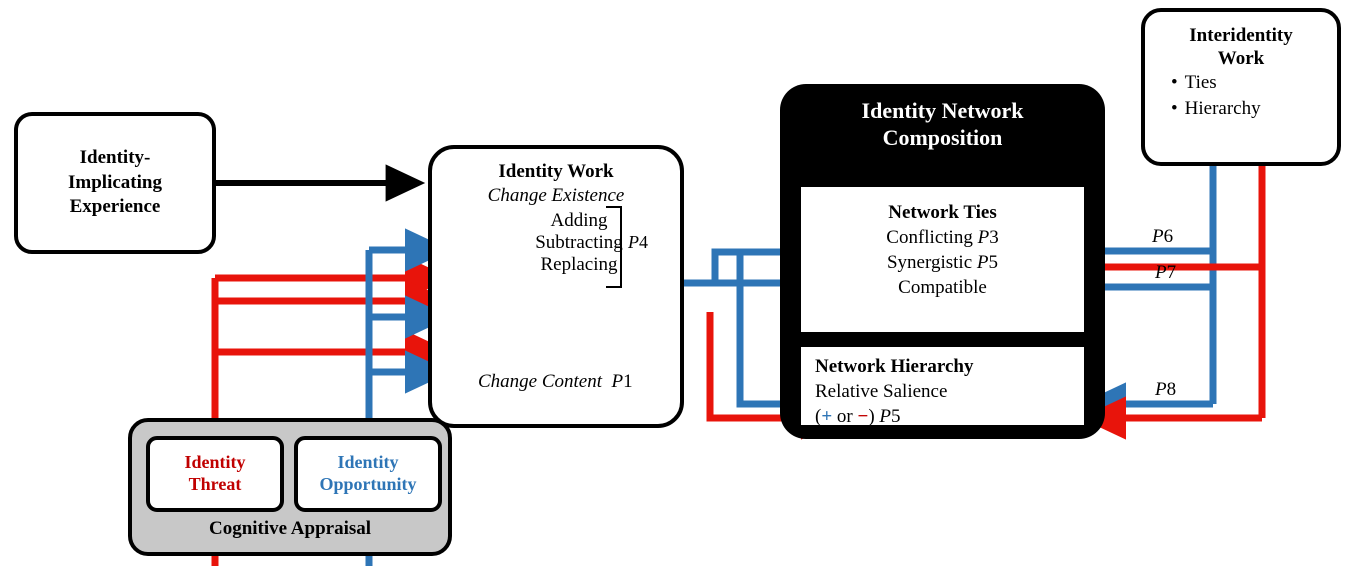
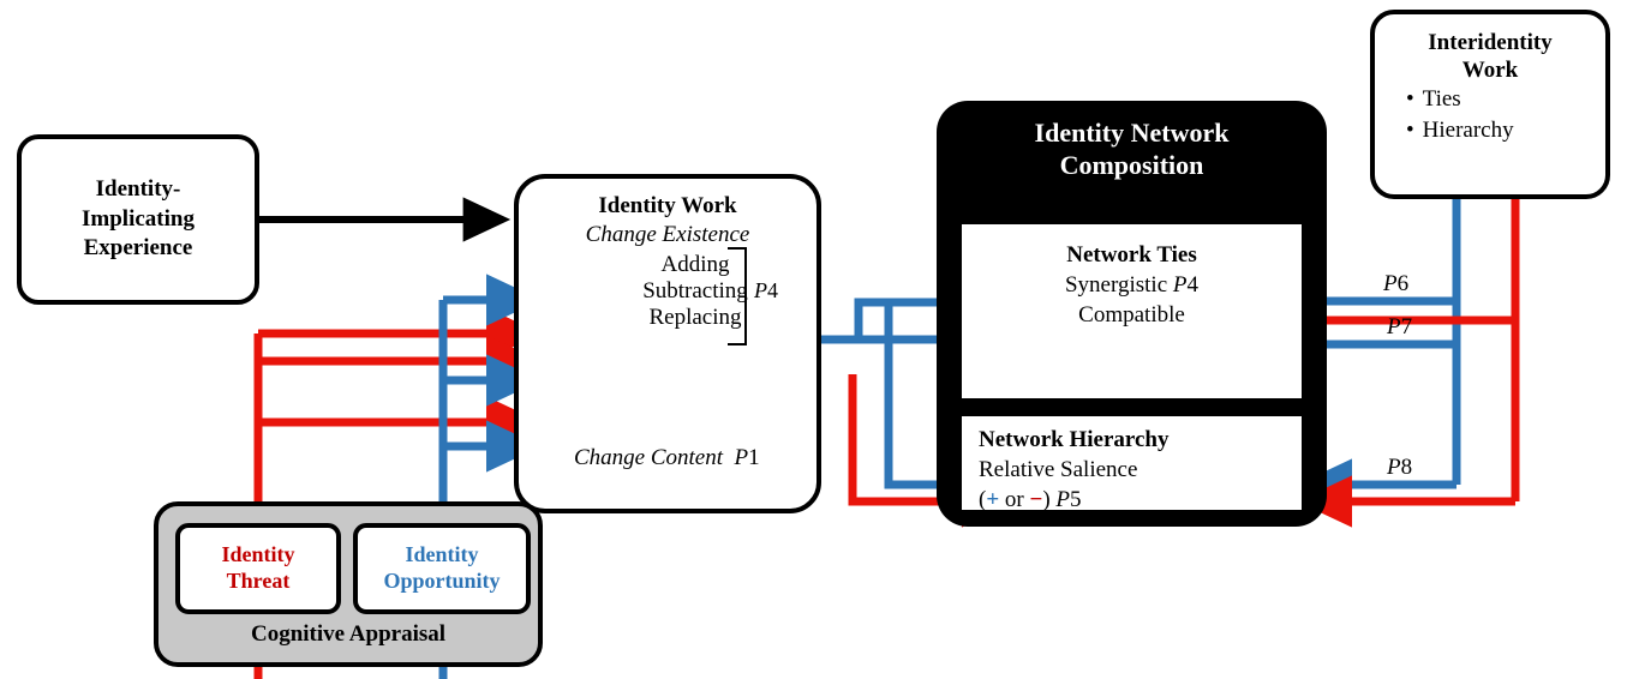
  Identity-
  Implicating
  Experience
  Identity Work
  Change Existence
  Adding
  Subtracting
  Replacing
  P4
  Change Content P1
  Identity Network
  Composition
  Network Ties
- Conflicting P3
- Synergistic P5
+ Synergistic P4
  Compatible
  Network Hierarchy
  Relative Salience
  (+ or −) P5
  Interidentity
  Work
  • Ties
  • Hierarchy
  Identity
  Threat
  Identity
  Opportunity
  Cognitive Appraisal
  P6
  P7
  P8
